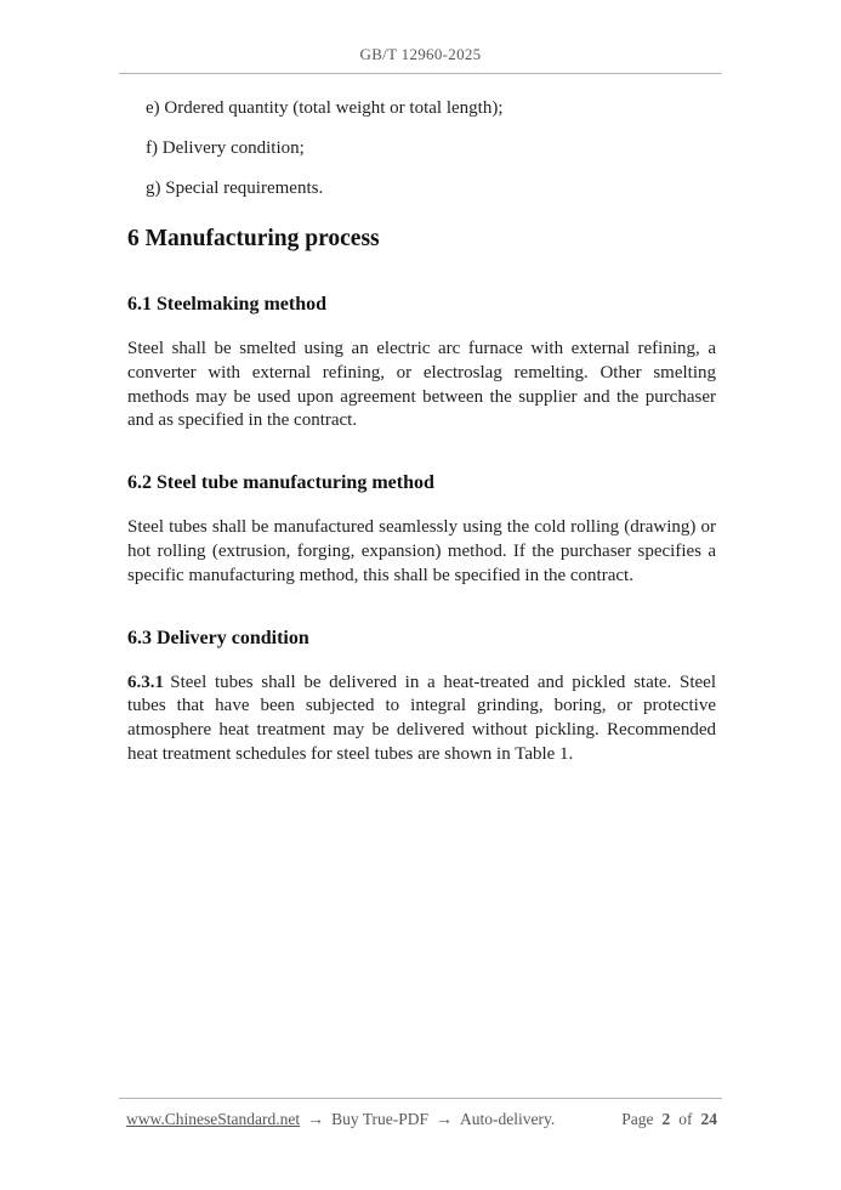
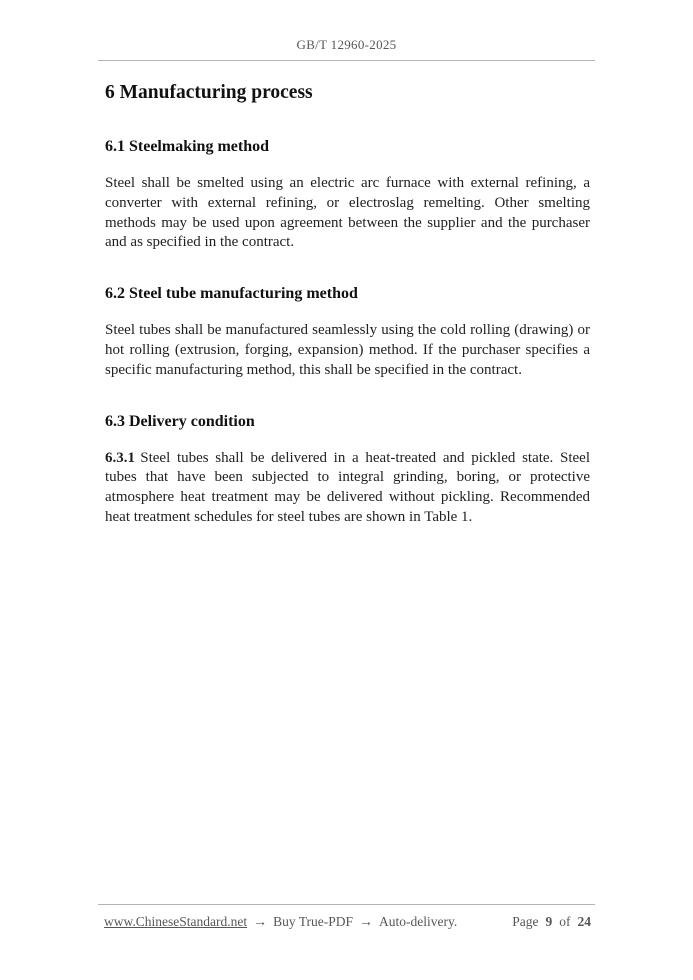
  GB/T 12960-2025
- e) Ordered quantity (total weight or total length);
- f) Delivery condition;
- g) Special requirements.
  6 Manufacturing process
  6.1 Steelmaking method
  Steel shall be smelted using an electric arc furnace with external refining, a converter with external refining, or electroslag remelting. Other smelting methods may be used upon agreement between the supplier and the purchaser and as specified in the contract.
  6.2 Steel tube manufacturing method
  Steel tubes shall be manufactured seamlessly using the cold rolling (drawing) or hot rolling (extrusion, forging, expansion) method. If the purchaser specifies a specific manufacturing method, this shall be specified in the contract.
  6.3 Delivery condition
  6.3.1 Steel tubes shall be delivered in a heat-treated and pickled state. Steel tubes that have been subjected to integral grinding, boring, or protective atmosphere heat treatment may be delivered without pickling. Recommended heat treatment schedules for steel tubes are shown in Table 1.
  www.ChineseStandard.net
  →
  Buy True-PDF
  →
  Auto-delivery.
  Page
- 2
+ 9
  of
  24
